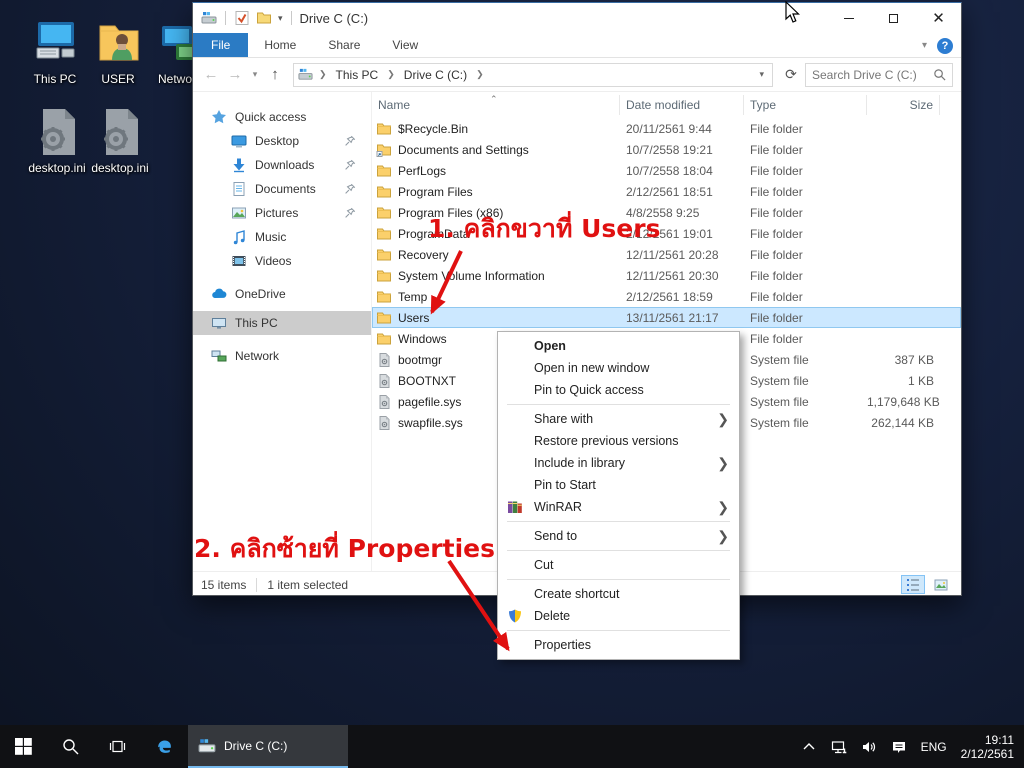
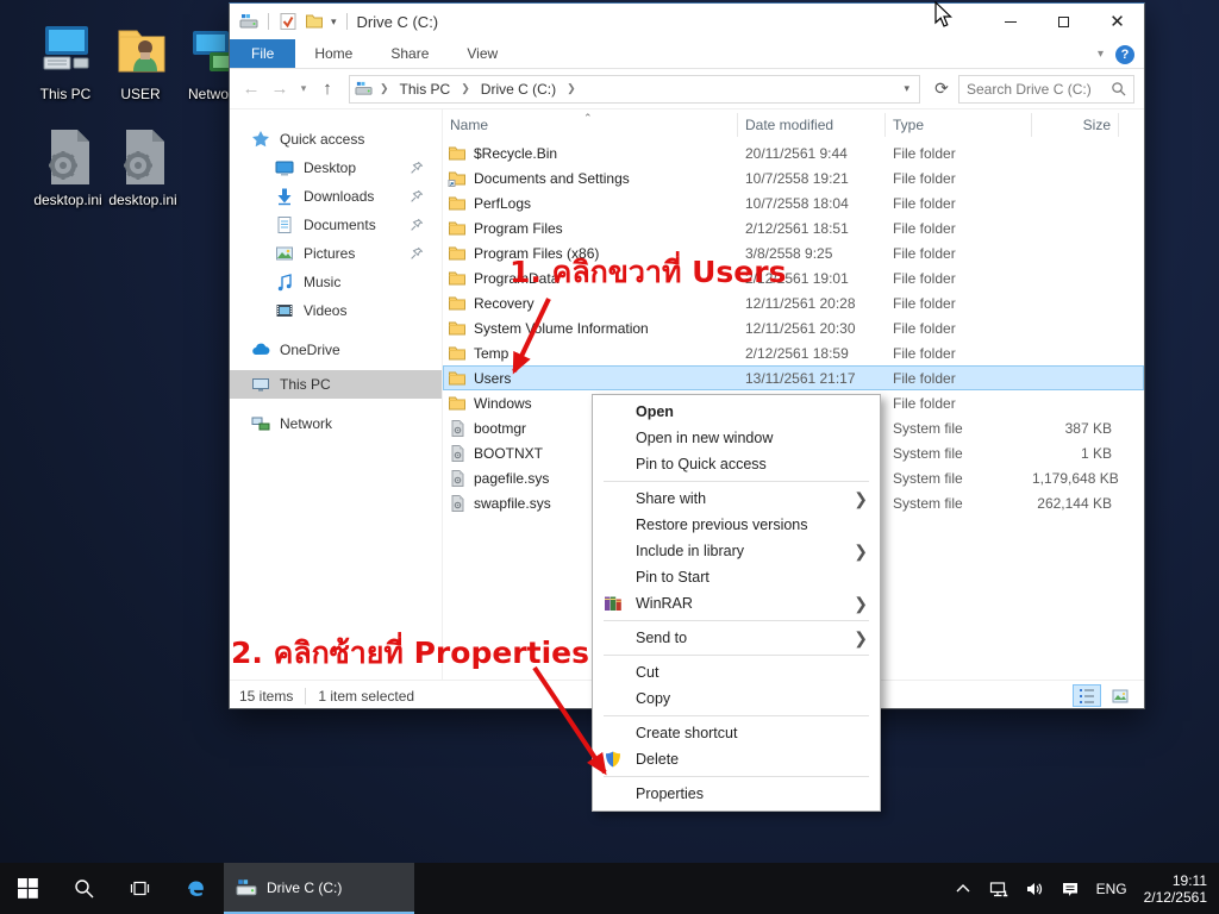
  This PC
  USER
  Netwo
  desktop.ini
  desktop.ini
  ▾
  Drive C (C:)
  ✕
  File
  Home
  Share
  View
  ▾
  ?
  ←
  →
  ▾
  ↑
  ❯
  This PC
  ❯
  Drive C (C:)
  ❯
  ▾
  ⟳
  Search Drive C (C:)
  Quick access
  Desktop
  Downloads
  Documents
  Pictures
  Music
  Videos
  OneDrive
  This PC
  Network
  Name
  ⌃
  Date modified
  Type
  Size
  $Recycle.Bin
  20/11/2561 9:44
  File folder
  Documents and Settings
  10/7/2558 19:21
  File folder
  PerfLogs
  10/7/2558 18:04
  File folder
  Program Files
  2/12/2561 18:51
  File folder
  Program Files (x86)
- 4/8/2558 9:25
+ 3/8/2558 9:25
  File folder
  ProgramData
  2/12/2561 19:01
  File folder
  Recovery
  12/11/2561 20:28
  File folder
  System Volume Information
  12/11/2561 20:30
  File folder
  Temp
  2/12/2561 18:59
  File folder
  Users
  13/11/2561 21:17
  File folder
  Windows
  File folder
  bootmgr
  System file
  387 KB
  BOOTNXT
  System file
  1 KB
  pagefile.sys
  System file
  1,179,648 KB
  swapfile.sys
  System file
  262,144 KB
  15 items
  1 item selected
  Open
  Open in new window
  Pin to Quick access
  Share with
  ❯
  Restore previous versions
  Include in library
  ❯
  Pin to Start
  WinRAR
  ❯
  Send to
  ❯
  Cut
+ Copy
  Create shortcut
  Delete
  Properties
  1. คลิกขวาที่ Users
  2. คลิกซ้ายที่ Properties
  Drive C (C:)
  ENG
  19:11
  2/12/2561
